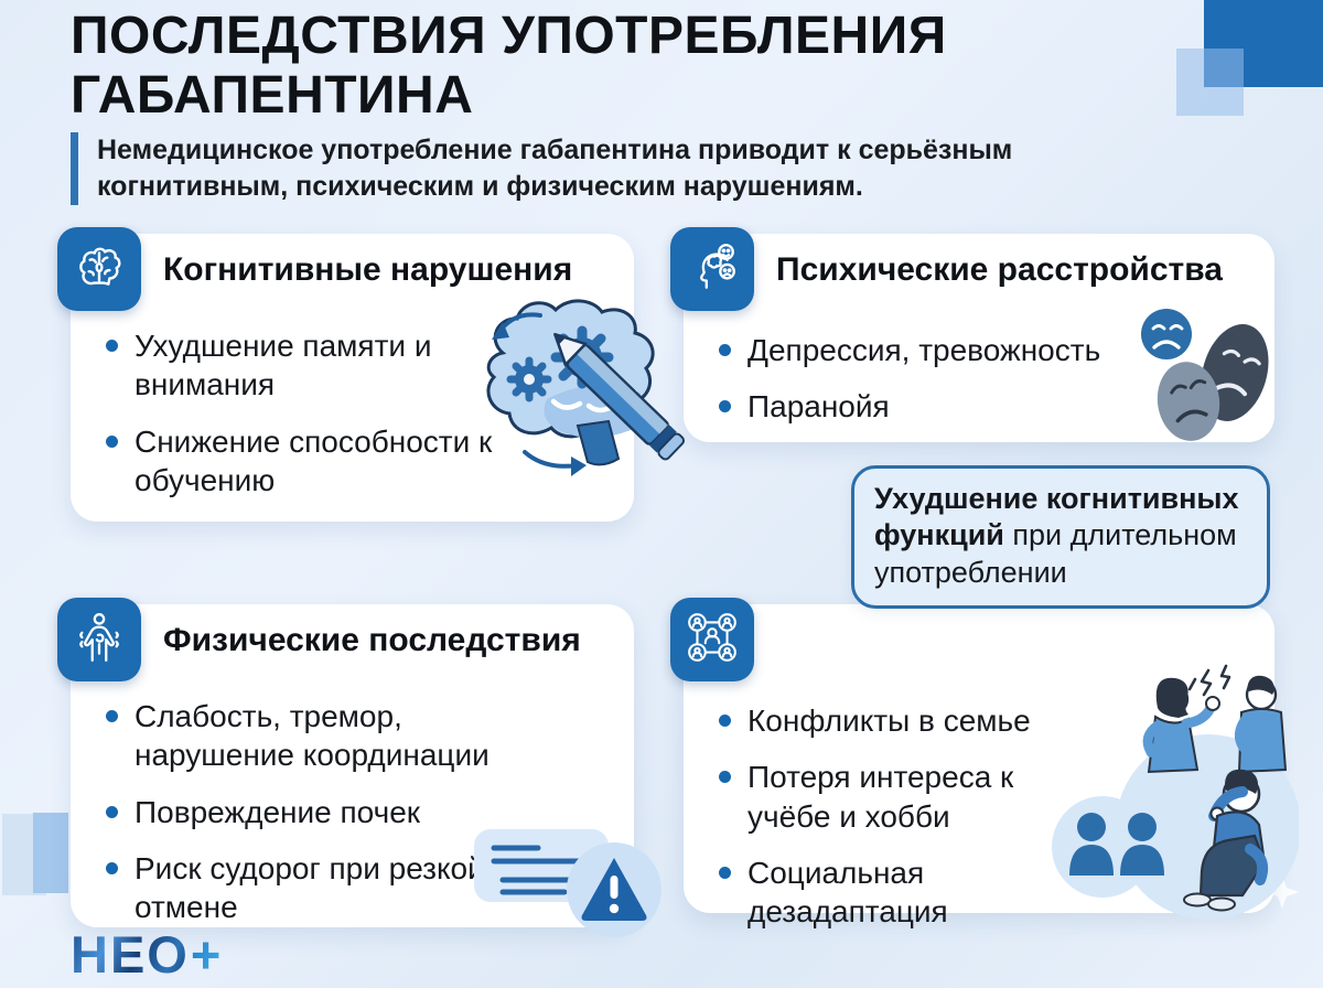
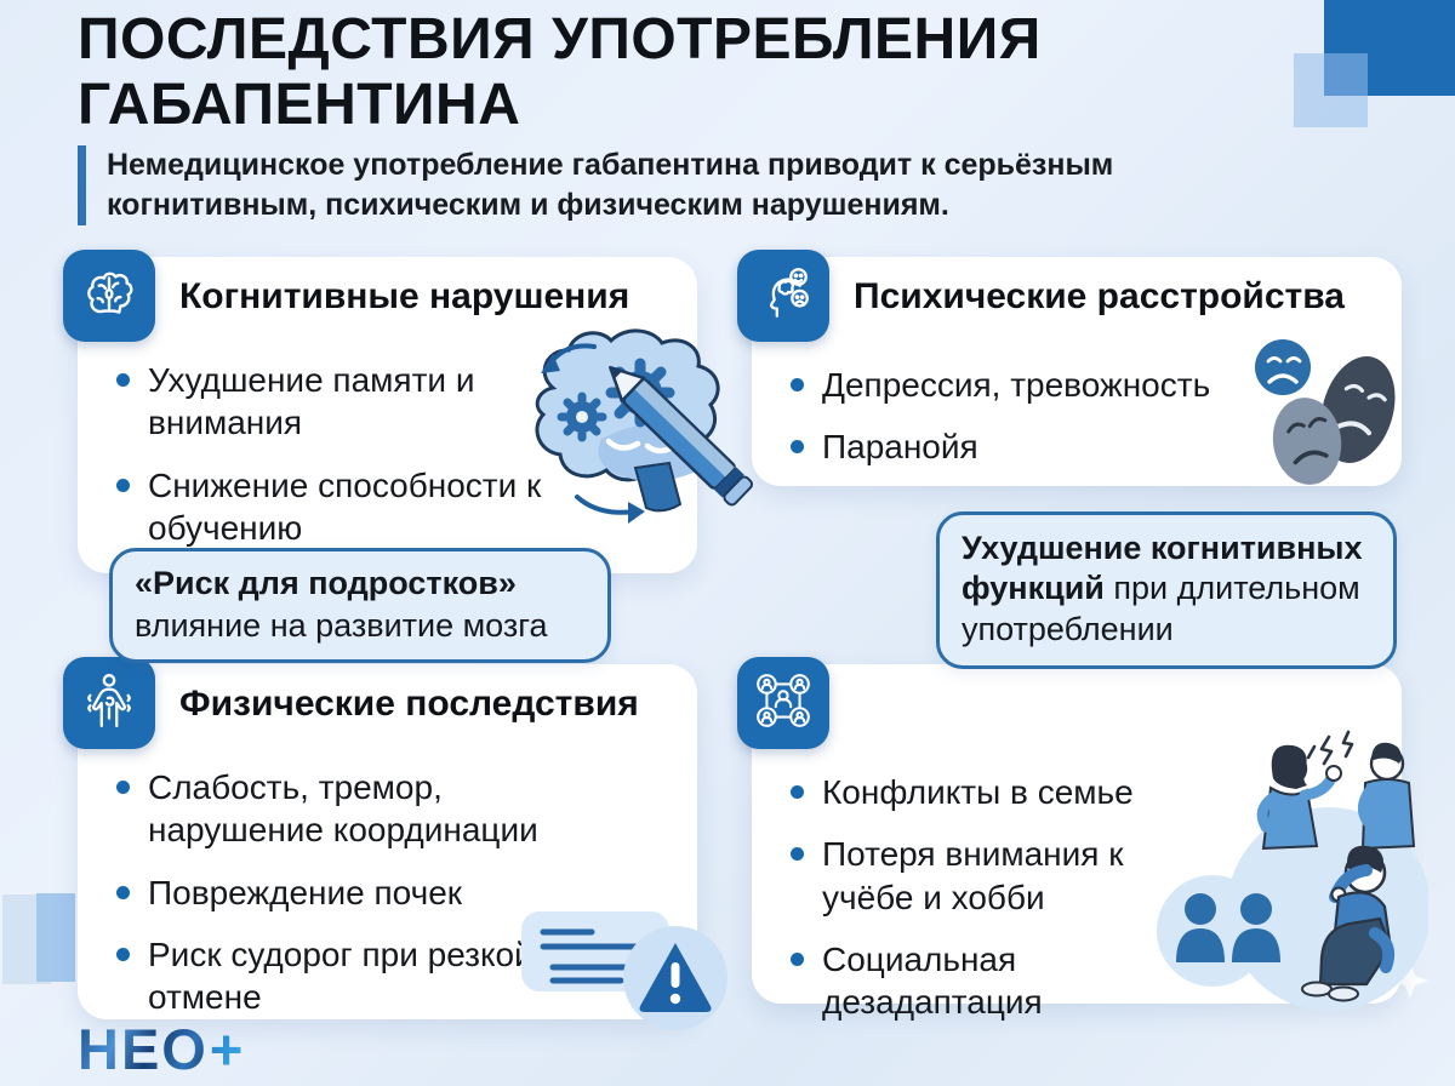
  ПОСЛЕДСТВИЯ УПОТРЕБЛЕНИЯ
  ГАБАПЕНТИНА
  Немедицинское употребление габапентина приводит к серьёзным когнитивным, психическим и физическим нарушениям.
  Когнитивные нарушения
  Психические расстройства
  Физические последствия
  Ухудшение памяти и внимания
  Снижение способности к обучению
  Депрессия, тревожность
  Паранойя
  Слабость, тремор, нарушение координации
  Повреждение почек
  Риск судорог при резко отмене
  Конфликты в семье
- Потеря интереса к учёбе и хобби
+ Потеря внимания к учёбе и хобби
  Социальная дезадаптация
+ «Риск для подростков»
+ влияние на развитие мозга
  Ухудшение когнитивных функций при длительном употреблении
  НЕО+
